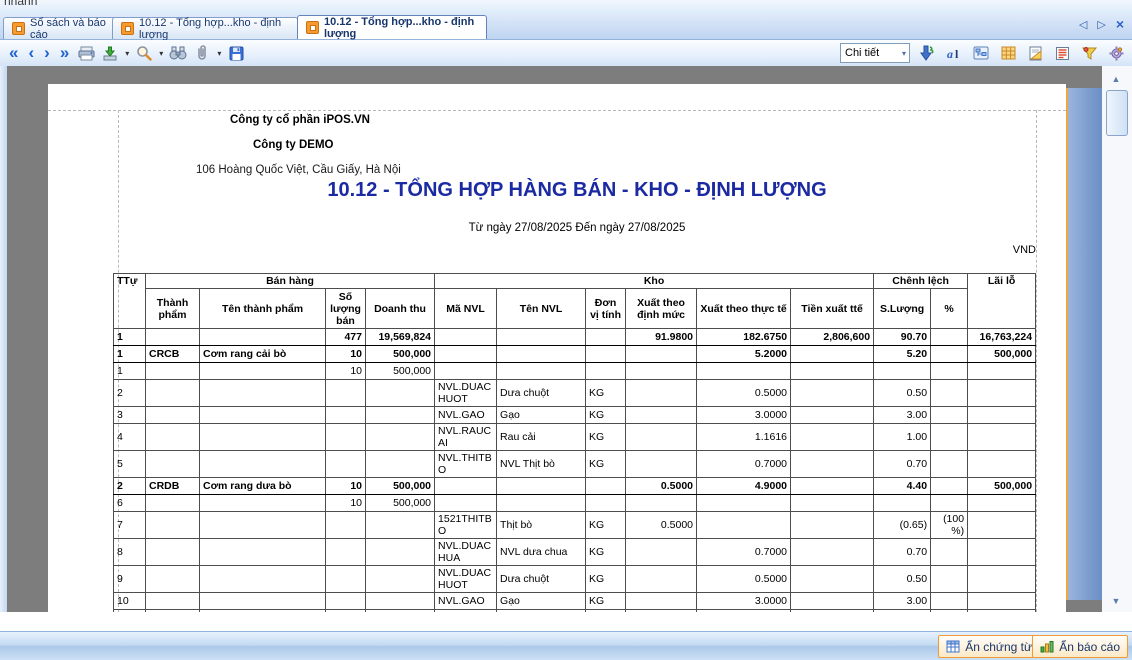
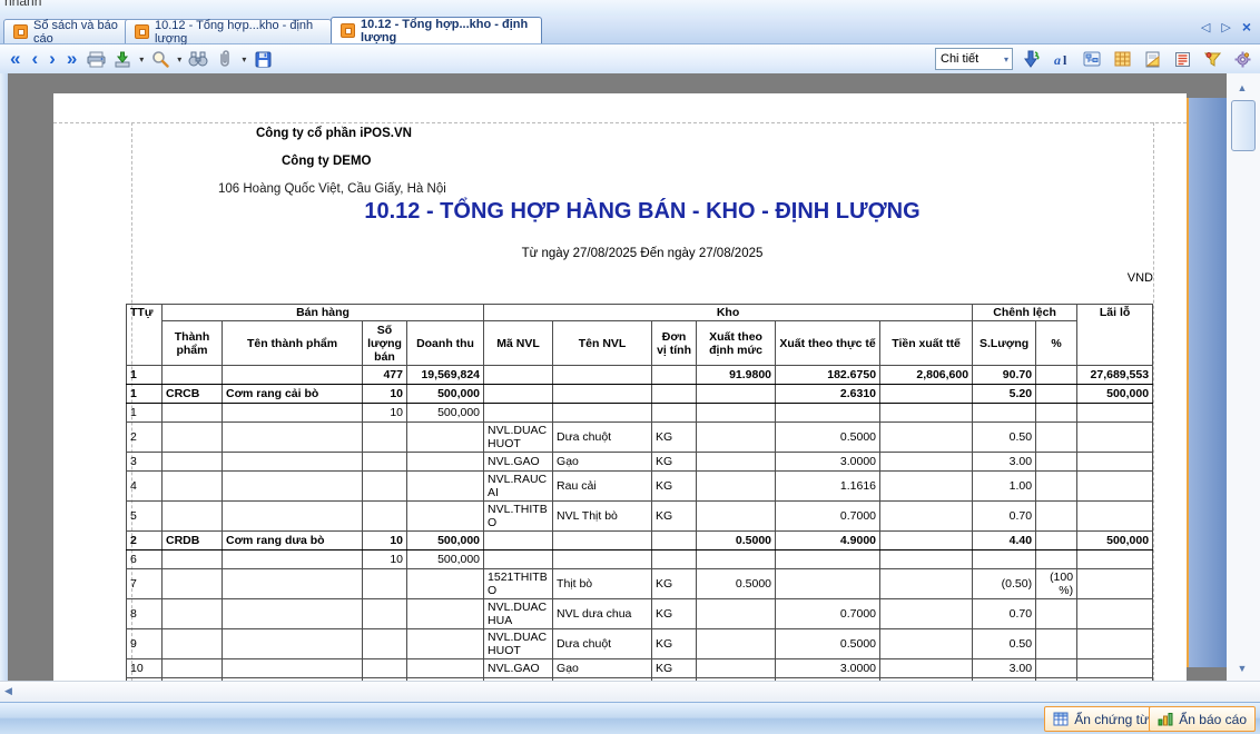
  nhanh
  Sổ sách và báo cáo
  10.12 - Tổng hợp...kho - định lượng
  10.12 - Tổng hợp...kho - định lượng
  ◁
  ▷
  ×
  «
  ‹
  ›
  »
  ▾
  ▾
  ▾
  Chi tiết
  ▾
  a
  l
  Công ty cổ phần iPOS.VN
  Công ty DEMO
  106 Hoàng Quốc Việt, Cầu Giấy, Hà Nội
  10.12 - TỔNG HỢP HÀNG BÁN - KHO - ĐỊNH LƯỢNG
  Từ ngày 27/08/2025 Đến ngày 27/08/2025
  VND
  TTự	Bán hàng	Kho	Chênh lệch	Lãi lỗ
  Thành phẩm	Tên thành phẩm	Số lượng bán	Doanh thu	Mã NVL	Tên NVL	Đơn vị tính	Xuất theo định mức	Xuất theo thực tế	Tiền xuất ttế	S.Lượng	%
- 1			477	19,569,824				91.9800	182.6750	2,806,600	90.70		16,763,224
+ 1			477	19,569,824				91.9800	182.6750	2,806,600	90.70		27,689,553
- 1	CRCB	Cơm rang cải bò	10	500,000					5.2000		5.20		500,000
+ 1	CRCB	Cơm rang cải bò	10	500,000					2.6310		5.20		500,000
  1			10	500,000
  2					NVL.DUACHUOT	Dưa chuột	KG		0.5000		0.50
  3					NVL.GAO	Gạo	KG		3.0000		3.00
  4					NVL.RAUCAI	Rau cải	KG		1.1616		1.00
  5					NVL.THITBO	NVL Thịt bò	KG		0.7000		0.70
  2	CRDB	Cơm rang dưa bò	10	500,000				0.5000	4.9000		4.40		500,000
  6			10	500,000
- 7					1521THITBO	Thịt bò	KG	0.5000			(0.65)	(100%)
+ 7					1521THITBO	Thịt bò	KG	0.5000			(0.50)	(100%)
  8					NVL.DUACHUA	NVL dưa chua	KG		0.7000		0.70
  9					NVL.DUACHUOT	Dưa chuột	KG		0.5000		0.50
  10					NVL.GAO	Gạo	KG		3.0000		3.00
  ▲
  ▼
+ ◀
  Ẩn chứng từ
  Ẩn báo cáo
